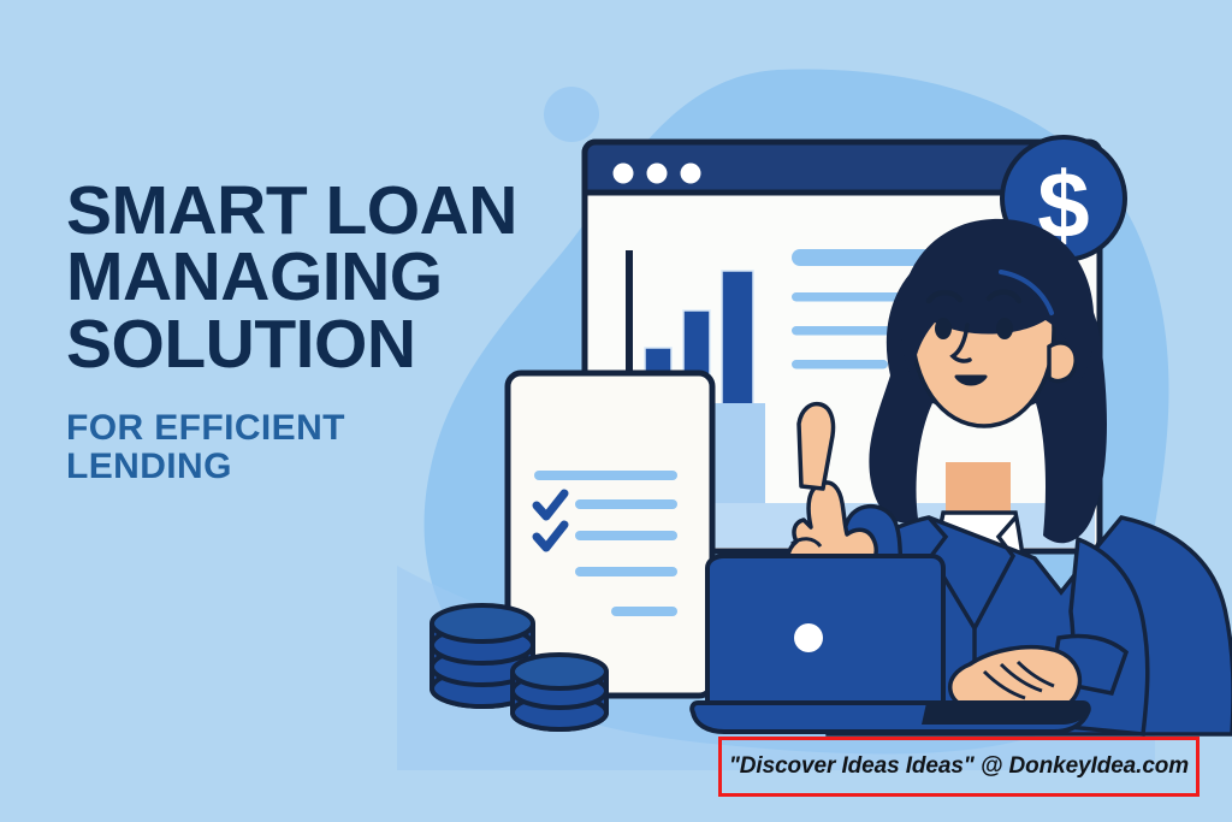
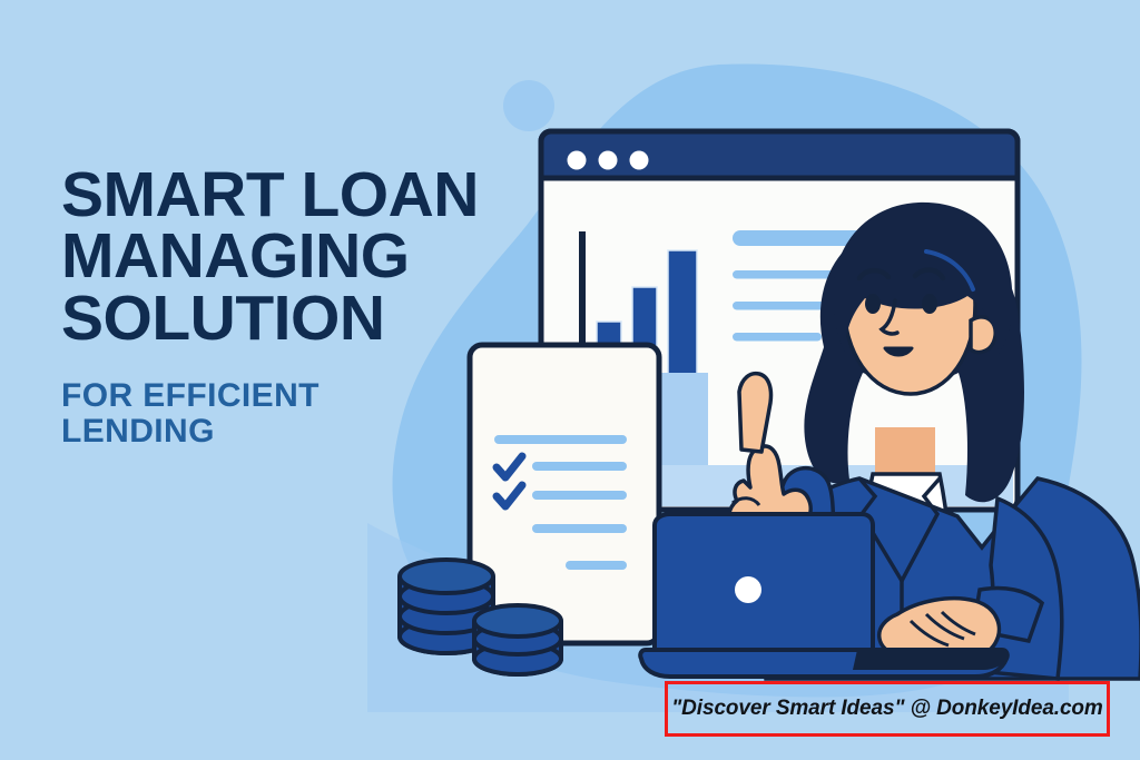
  SMART LOAN
  MANAGING
  SOLUTION
  FOR EFFICIENT
  LENDING
- $
- "Discover Ideas Ideas" @ DonkeyIdea.com
+ "Discover Smart Ideas" @ DonkeyIdea.com
